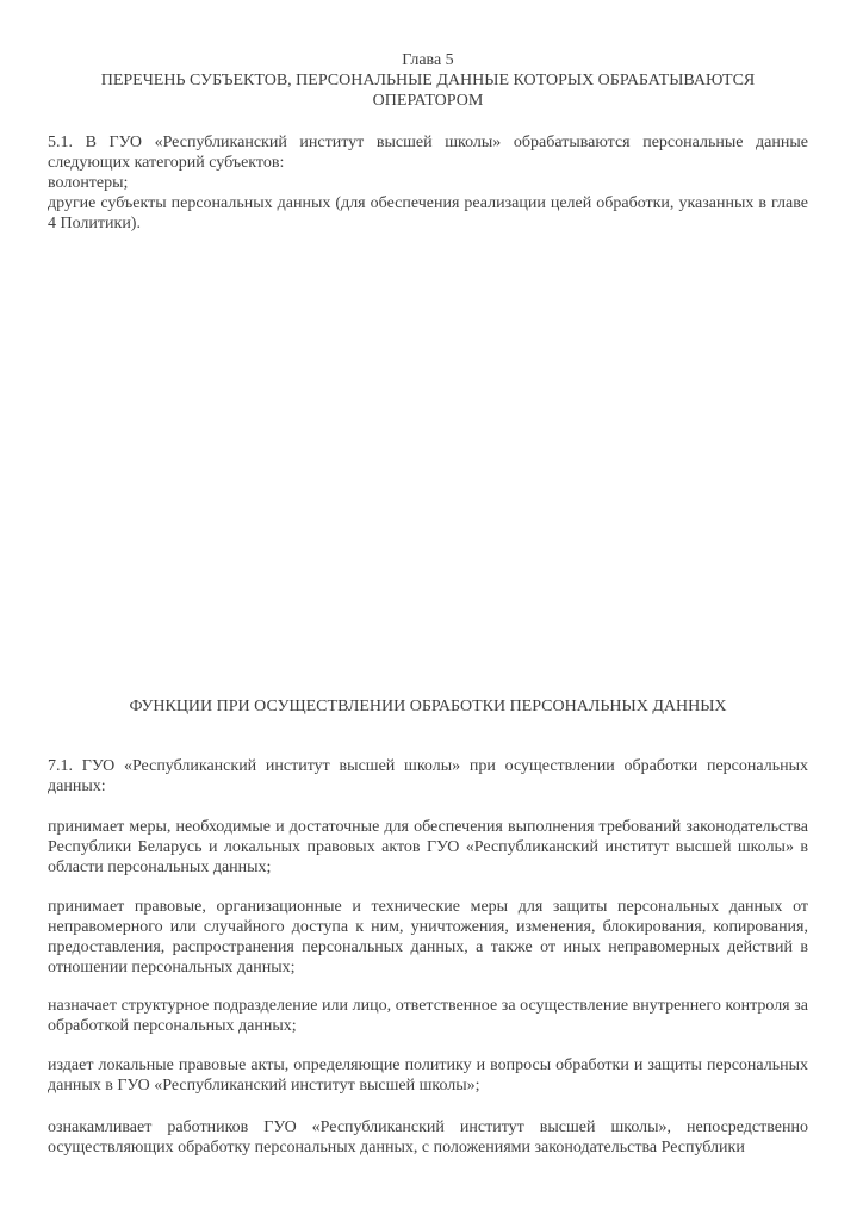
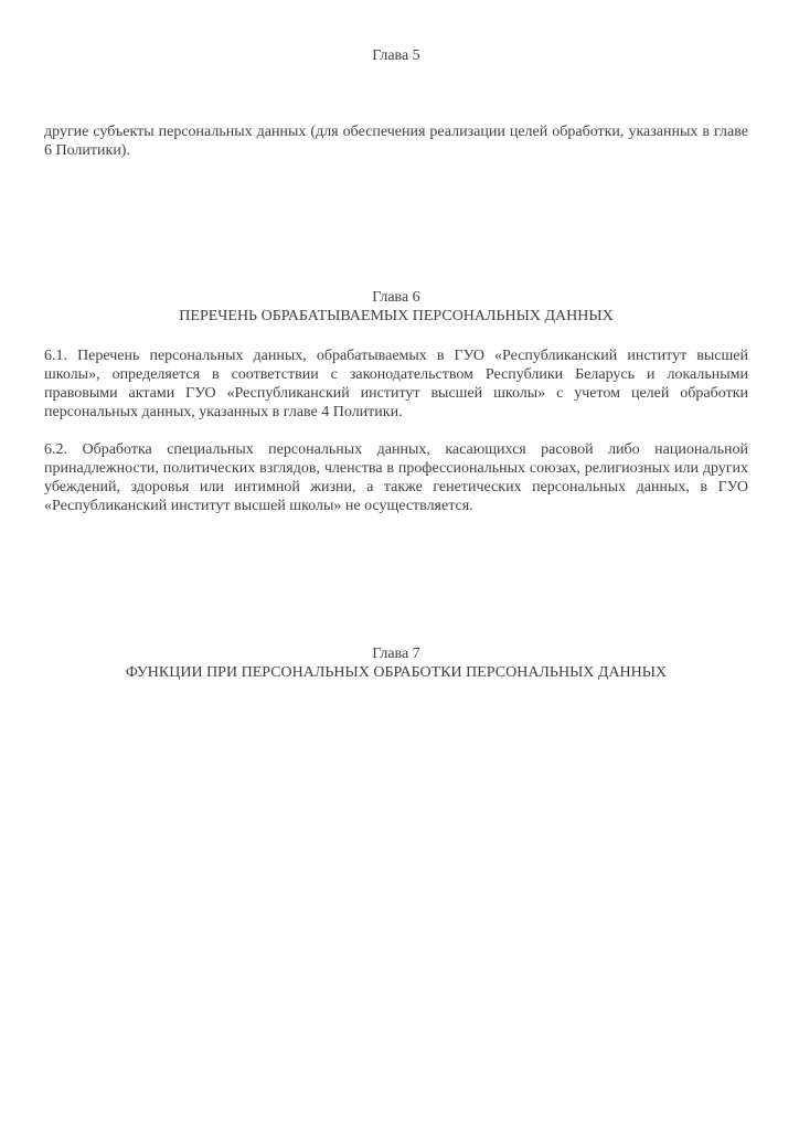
  Глава 5
- ПЕРЕЧЕНЬ СУБЪЕКТОВ, ПЕРСОНАЛЬНЫЕ ДАННЫЕ КОТОРЫХ ОБРАБАТЫВАЮТСЯ ОПЕРАТОРОМ
- 5.1. В ГУО «Республиканский институт высшей школы» обрабатываются персональные данные следующих категорий субъектов:
- волонтеры;
- другие субъекты персональных данных (для обеспечения реализации целей обработки, указанных в главе 4 Политики).
+ другие субъекты персональных данных (для обеспечения реализации целей обработки, указанных в главе 6 Политики).
+ Глава 6
+ ПЕРЕЧЕНЬ ОБРАБАТЫВАЕМЫХ ПЕРСОНАЛЬНЫХ ДАННЫХ
+ 6.1. Перечень персональных данных, обрабатываемых в ГУО «Республиканский институт высшей школы», определяется в соответствии с законодательством Республики Беларусь и локальными правовыми актами ГУО «Республиканский институт высшей школы» с учетом целей обработки персональных данных, указанных в главе 4 Политики.
+ 6.2. Обработка специальных персональных данных, касающихся расовой либо национальной принадлежности, политических взглядов, членства в профессиональных союзах, религиозных или других убеждений, здоровья или интимной жизни, а также генетических персональных данных, в ГУО «Республиканский институт высшей школы» не осуществляется.
+ Глава 7
- ФУНКЦИИ ПРИ ОСУЩЕСТВЛЕНИИ ОБРАБОТКИ ПЕРСОНАЛЬНЫХ ДАННЫХ
+ ФУНКЦИИ ПРИ ПЕРСОНАЛЬНЫХ ОБРАБОТКИ ПЕРСОНАЛЬНЫХ ДАННЫХ
- 7.1. ГУО «Республиканский институт высшей школы» при осуществлении обработки персональных данных:
- принимает меры, необходимые и достаточные для обеспечения выполнения требований законодательства Республики Беларусь и локальных правовых актов ГУО «Республиканский институт высшей школы» в области персональных данных;
- принимает правовые, организационные и технические меры для защиты персональных данных от неправомерного или случайного доступа к ним, уничтожения, изменения, блокирования, копирования, предоставления, распространения персональных данных, а также от иных неправомерных действий в отношении персональных данных;
- назначает структурное подразделение или лицо, ответственное за осуществление внутреннего контроля за обработкой персональных данных;
- издает локальные правовые акты, определяющие политику и вопросы обработки и защиты персональных данных в ГУО «Республиканский институт высшей школы»;
- ознакамливает работников ГУО «Республиканский институт высшей школы», непосредственно осуществляющих обработку персональных данных, с положениями законодательства Республики
